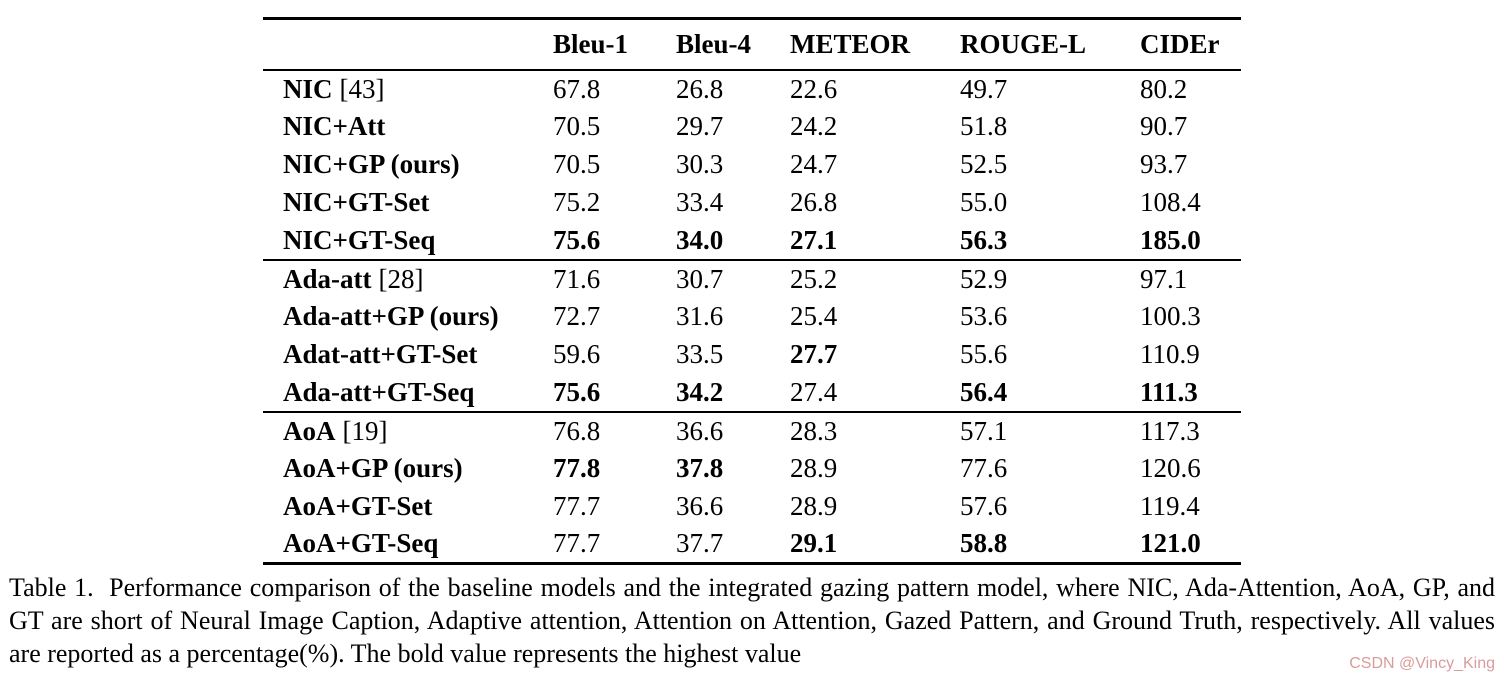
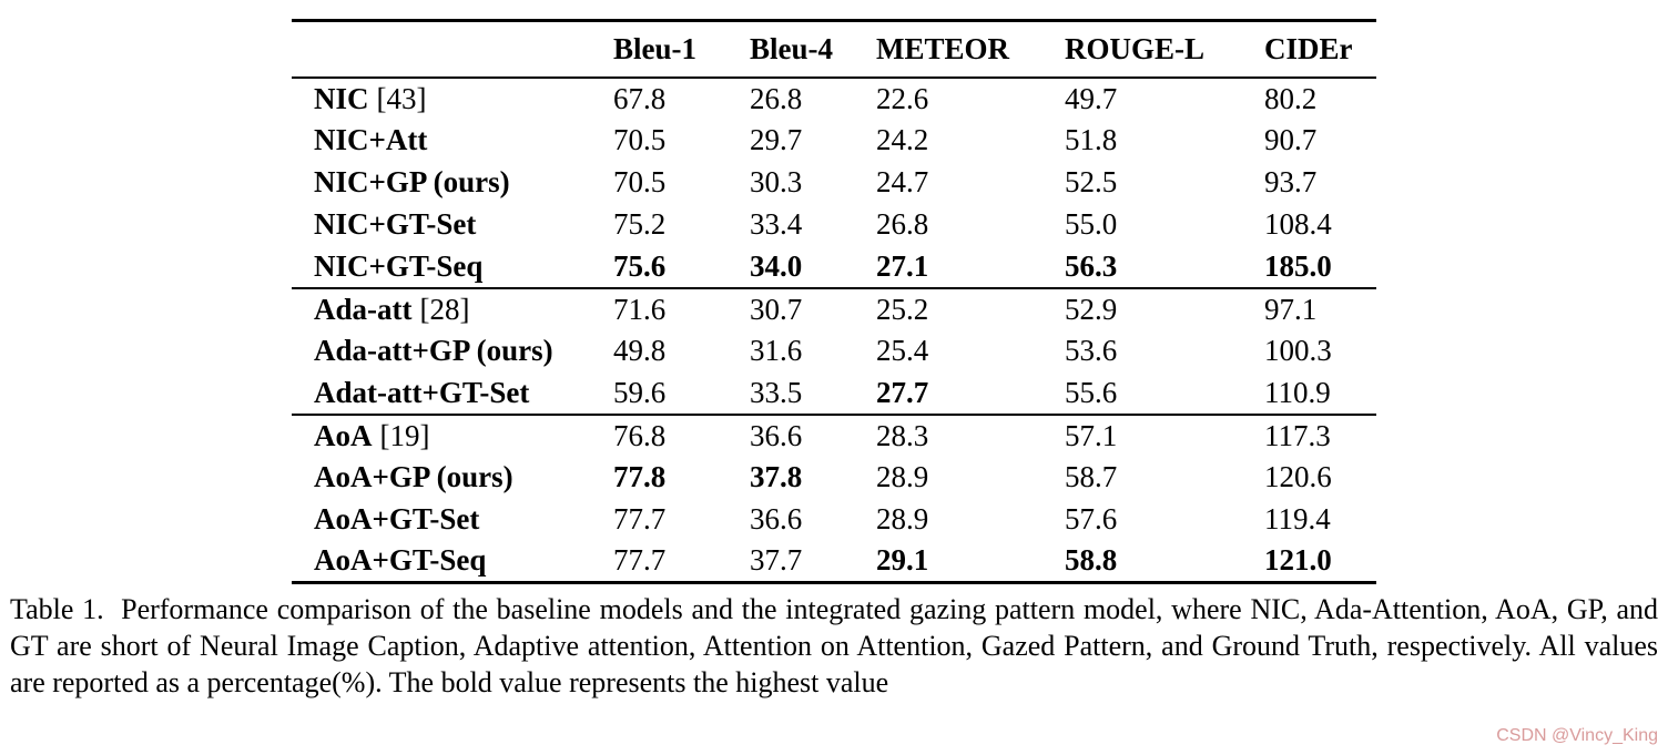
  	Bleu-1	Bleu-4	METEOR	ROUGE-L	CIDEr
  NIC [43]	67.8	26.8	22.6	49.7	80.2
  NIC+Att	70.5	29.7	24.2	51.8	90.7
  NIC+GP (ours)	70.5	30.3	24.7	52.5	93.7
  NIC+GT-Set	75.2	33.4	26.8	55.0	108.4
  NIC+GT-Seq	75.6	34.0	27.1	56.3	185.0
  Ada-att [28]	71.6	30.7	25.2	52.9	97.1
- Ada-att+GP (ours)	72.7	31.6	25.4	53.6	100.3
+ Ada-att+GP (ours)	49.8	31.6	25.4	53.6	100.3
  Adat-att+GT-Set	59.6	33.5	27.7	55.6	110.9
- Ada-att+GT-Seq	75.6	34.2	27.4	56.4	111.3
  AoA [19]	76.8	36.6	28.3	57.1	117.3
- AoA+GP (ours)	77.8	37.8	28.9	77.6	120.6
+ AoA+GP (ours)	77.8	37.8	28.9	58.7	120.6
  AoA+GT-Set	77.7	36.6	28.9	57.6	119.4
  AoA+GT-Seq	77.7	37.7	29.1	58.8	121.0
  Table 1. Performance comparison of the baseline models and the integrated gazing pattern model, where NIC, Ada-Attention, AoA, GP, and GT are short of Neural Image Caption, Adaptive attention, Attention on Attention, Gazed Pattern, and Ground Truth, respectively. All values are reported as a percentage(%). The bold value represents the highest value
  CSDN @Vincy_King
